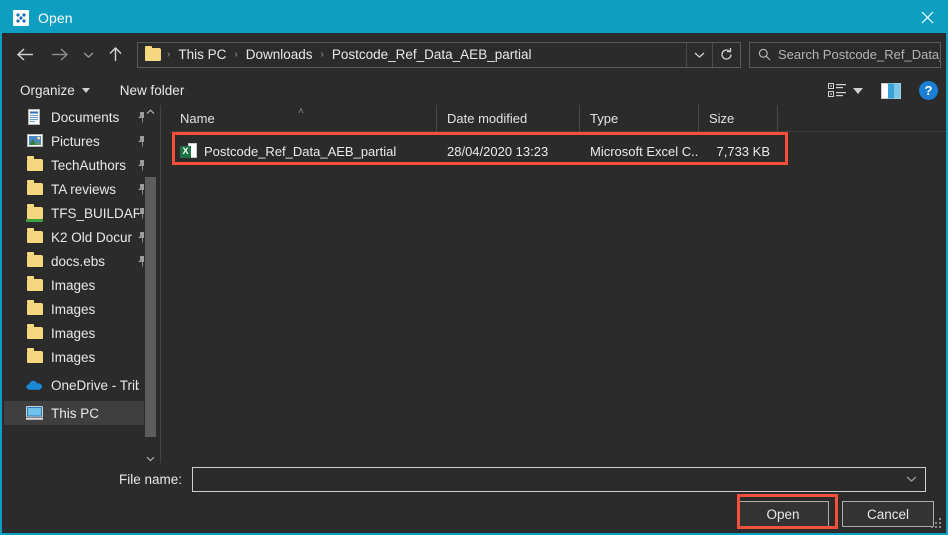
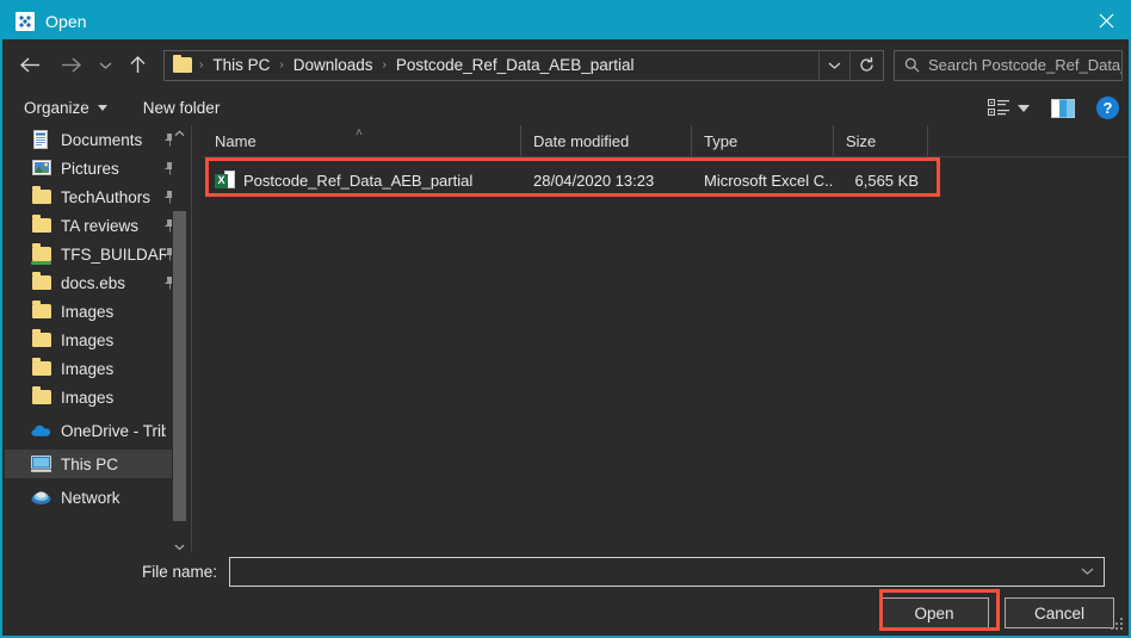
  Open
  ›
  This PC
  ›
  Downloads
  ›
  Postcode_Ref_Data_AEB_partial
  Search Postcode_Ref_Data
  Organize
  New folder
  ?
  Documents
  Pictures
  TechAuthors
  TA reviews
  TFS_BUILDAR
- K2 Old Docur
  docs.ebs
  Images
  Images
  Images
  Images
  OneDrive - Trib
  This PC
+ Network
  Name
  Date modified
  Type
  Size
  ˄
  X
  Postcode_Ref_Data_AEB_partial
  28/04/2020 13:23
  Microsoft Excel C..
- 7,733 KB
+ 6,565 KB
  File name:
  Open
  Cancel
